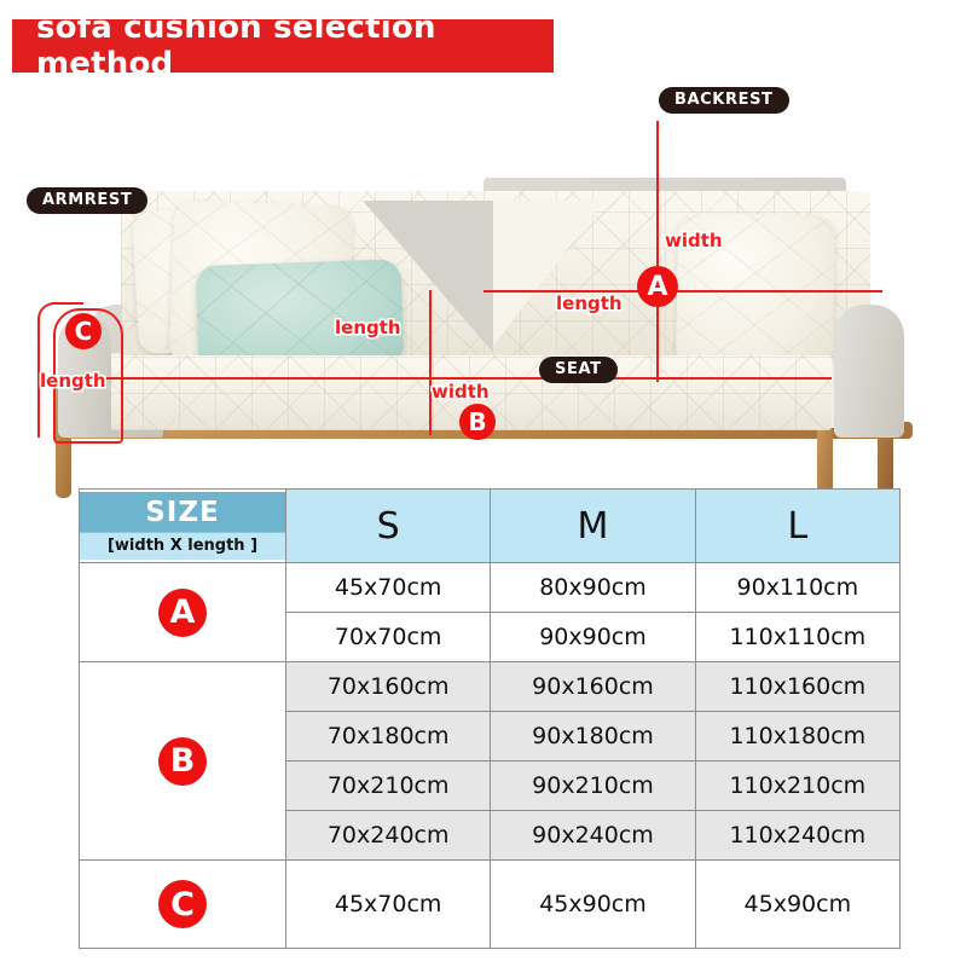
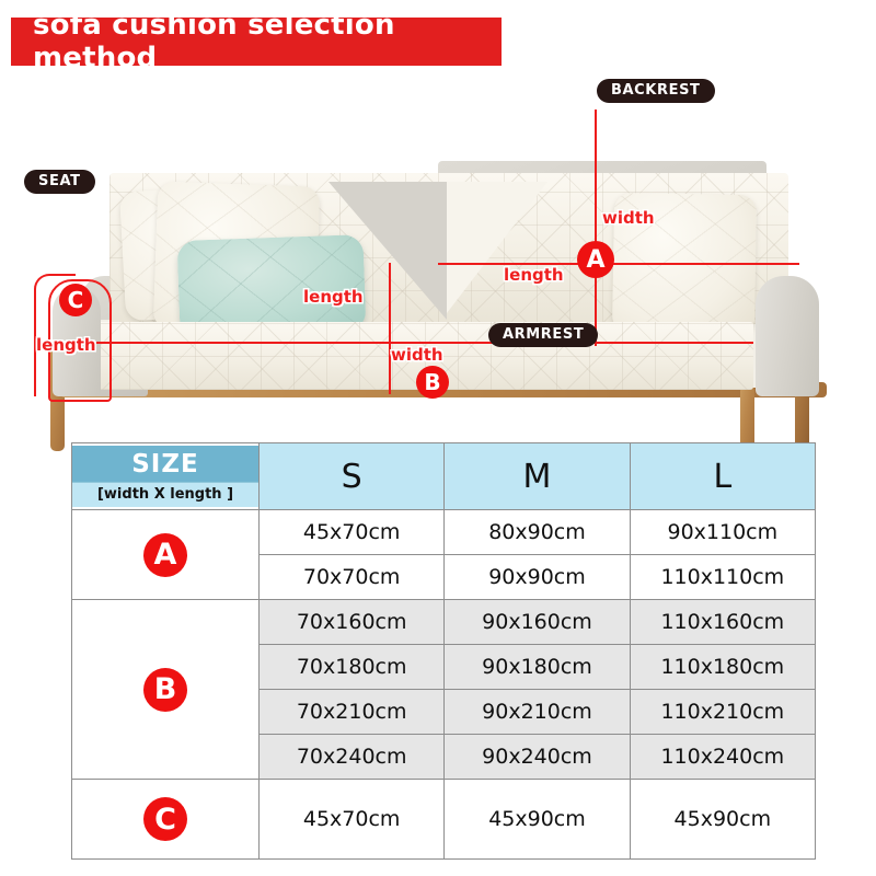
  sofa cushion selection method
  A
  width
  length
  B
  length
  width
  C
  length
- ARMREST
+ SEAT
  BACKREST
- SEAT
+ ARMREST
  SIZE [width X length ]	S	M	L
  A	45x70cm	80x90cm	90x110cm
  70x70cm	90x90cm	110x110cm
  B	70x160cm	90x160cm	110x160cm
  70x180cm	90x180cm	110x180cm
  70x210cm	90x210cm	110x210cm
  70x240cm	90x240cm	110x240cm
  C	45x70cm	45x90cm	45x90cm
